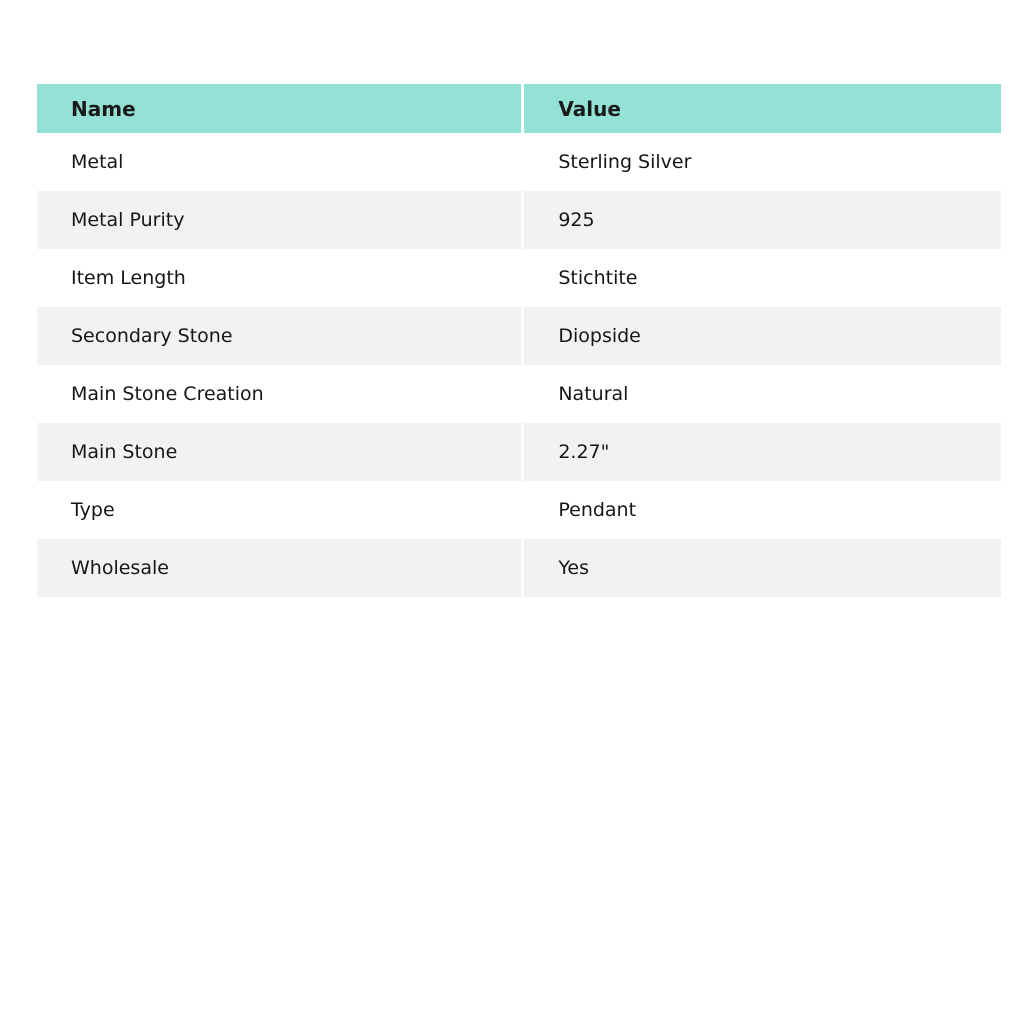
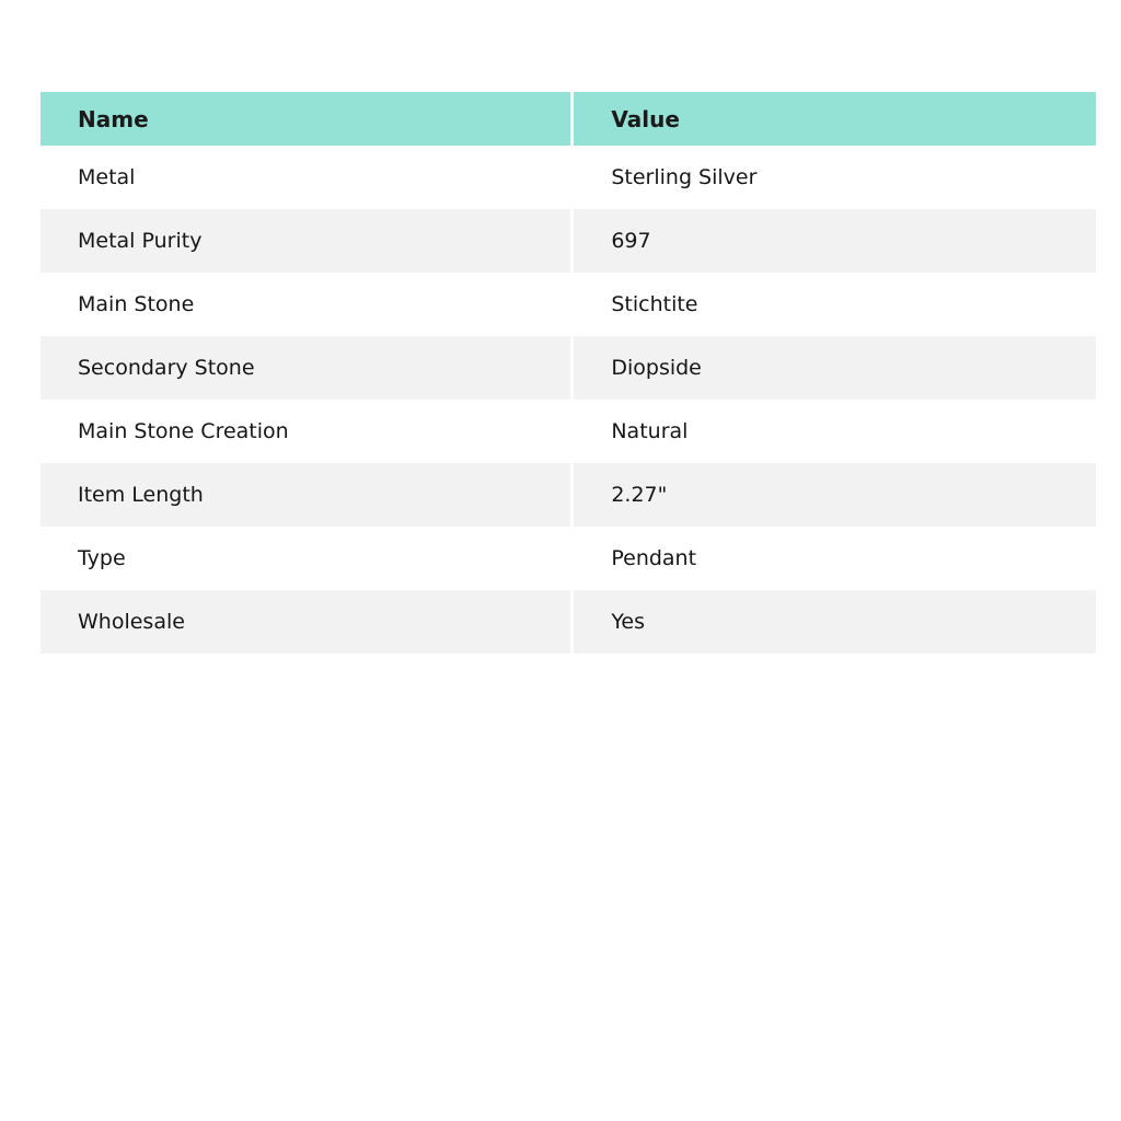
  Name	Value
  Metal	Sterling Silver
- Metal Purity	925
+ Metal Purity	697
- Item Length	Stichtite
+ Main Stone	Stichtite
  Secondary Stone	Diopside
  Main Stone Creation	Natural
- Main Stone	2.27"
+ Item Length	2.27"
  Type	Pendant
  Wholesale	Yes
